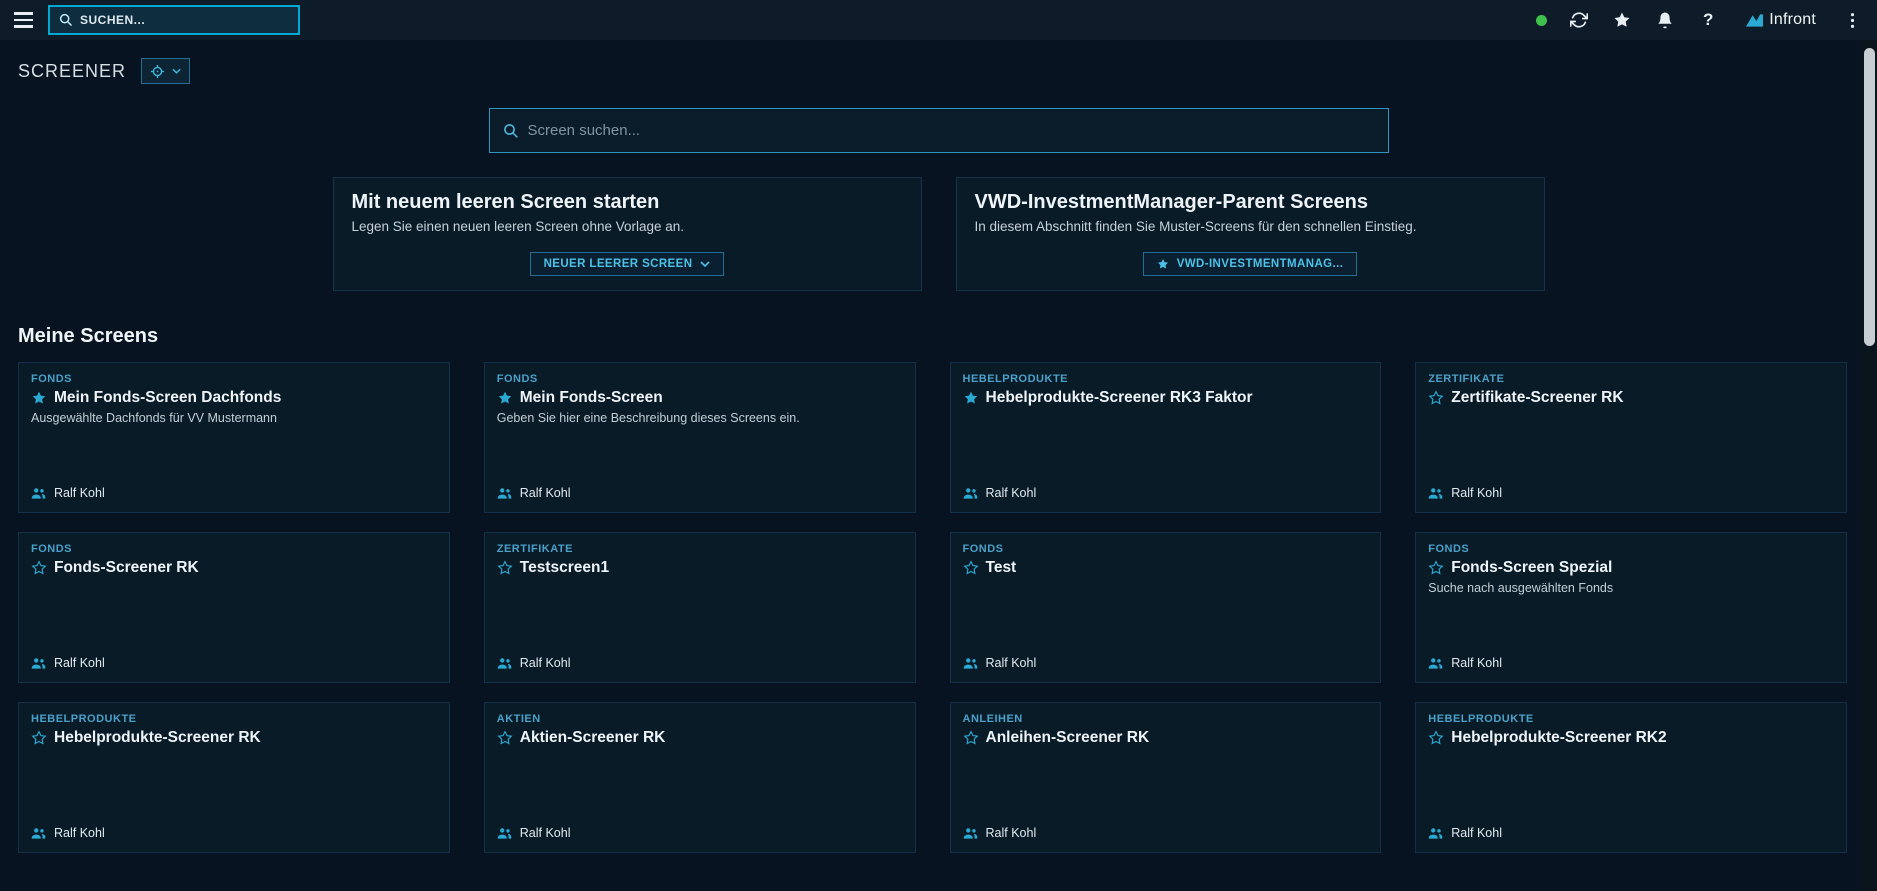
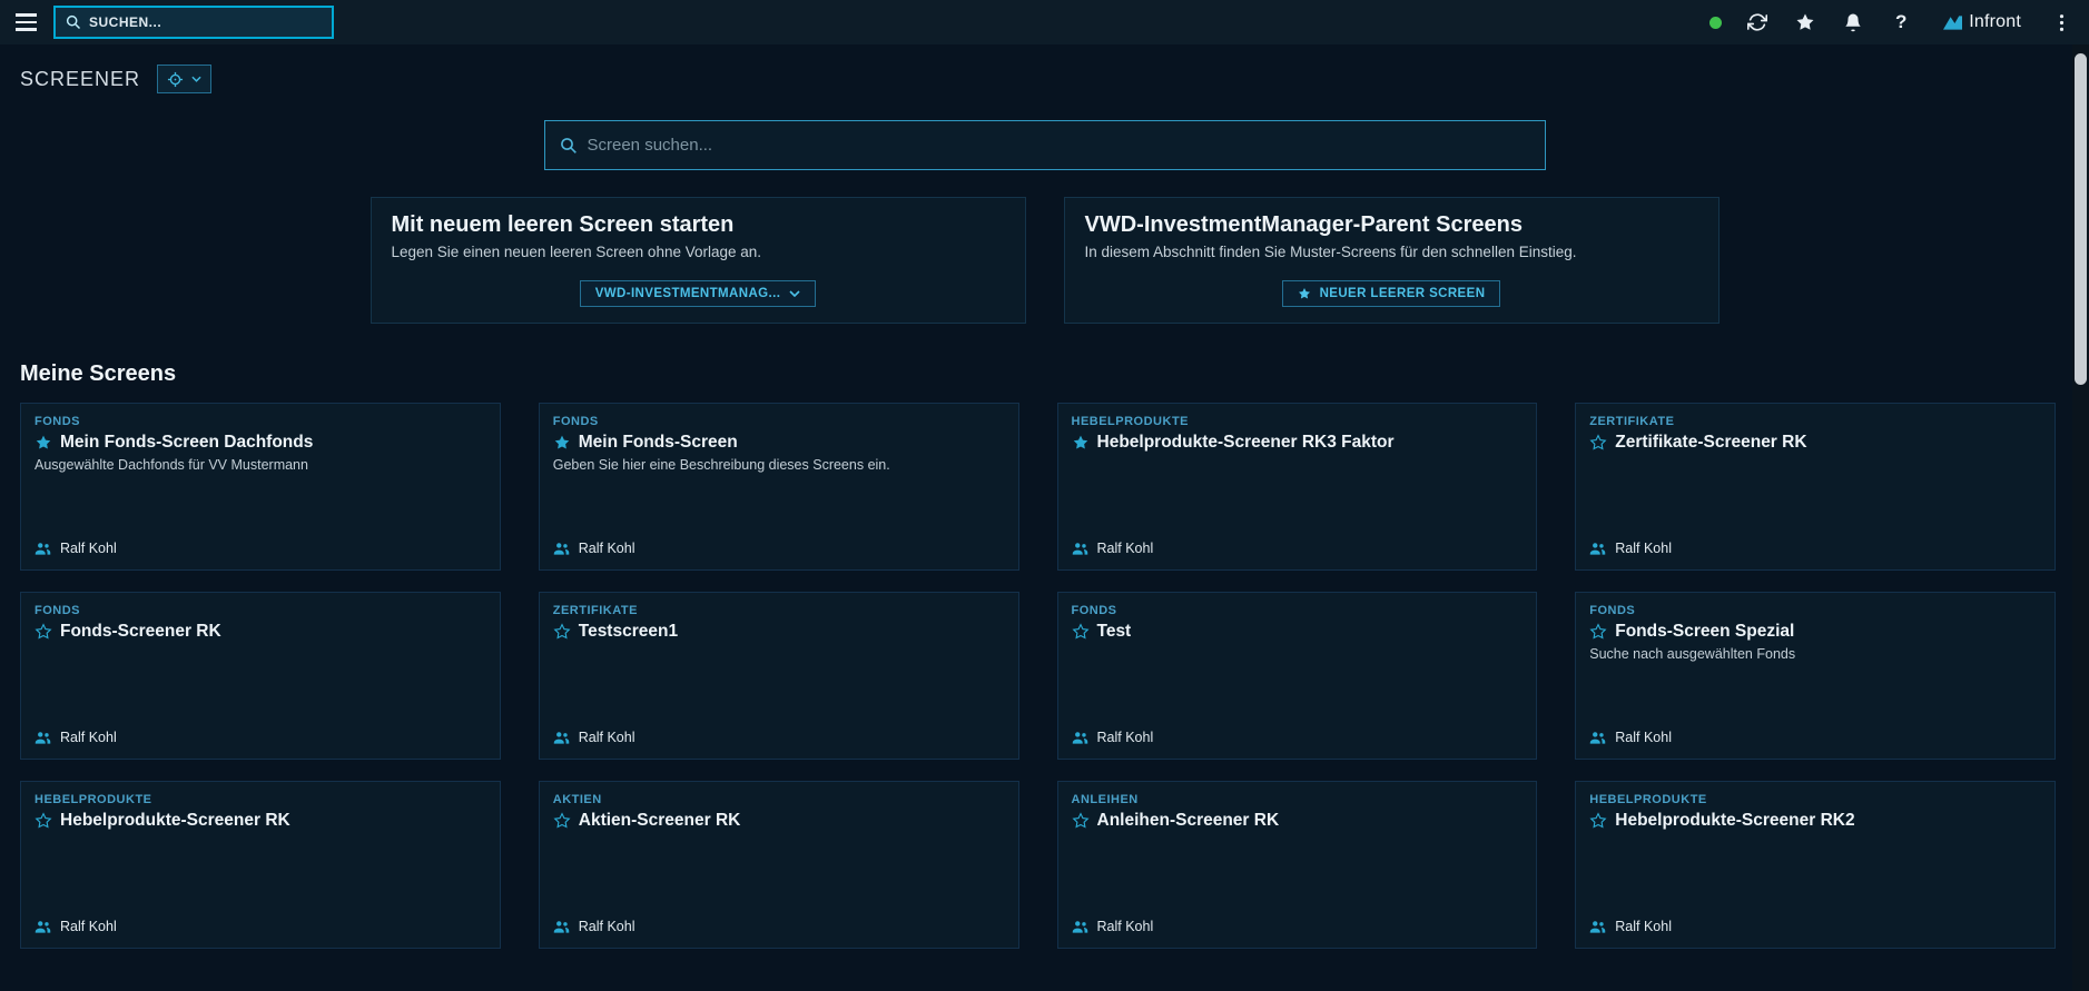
  SUCHEN...
  ?
  Infront
  SCREENER
  Screen suchen...
  Mit neuem leeren Screen starten
  Legen Sie einen neuen leeren Screen ohne Vorlage an.
- NEUER LEERER SCREEN
+ VWD-INVESTMENTMANAG...
  VWD-InvestmentManager-Parent Screens
  In diesem Abschnitt finden Sie Muster-Screens für den schnellen Einstieg.
- VWD-INVESTMENTMANAG...
+ NEUER LEERER SCREEN
  Meine Screens
  FONDS
  Mein Fonds-Screen Dachfonds
  Ausgewählte Dachfonds für VV Mustermann
  Ralf Kohl
  FONDS
  Mein Fonds-Screen
  Geben Sie hier eine Beschreibung dieses Screens ein.
  Ralf Kohl
  HEBELPRODUKTE
  Hebelprodukte-Screener RK3 Faktor
  Ralf Kohl
  ZERTIFIKATE
  Zertifikate-Screener RK
  Ralf Kohl
  FONDS
  Fonds-Screener RK
  Ralf Kohl
  ZERTIFIKATE
  Testscreen1
  Ralf Kohl
  FONDS
  Test
  Ralf Kohl
  FONDS
  Fonds-Screen Spezial
  Suche nach ausgewählten Fonds
  Ralf Kohl
  HEBELPRODUKTE
  Hebelprodukte-Screener RK
  Ralf Kohl
  AKTIEN
  Aktien-Screener RK
  Ralf Kohl
  ANLEIHEN
  Anleihen-Screener RK
  Ralf Kohl
  HEBELPRODUKTE
  Hebelprodukte-Screener RK2
  Ralf Kohl
